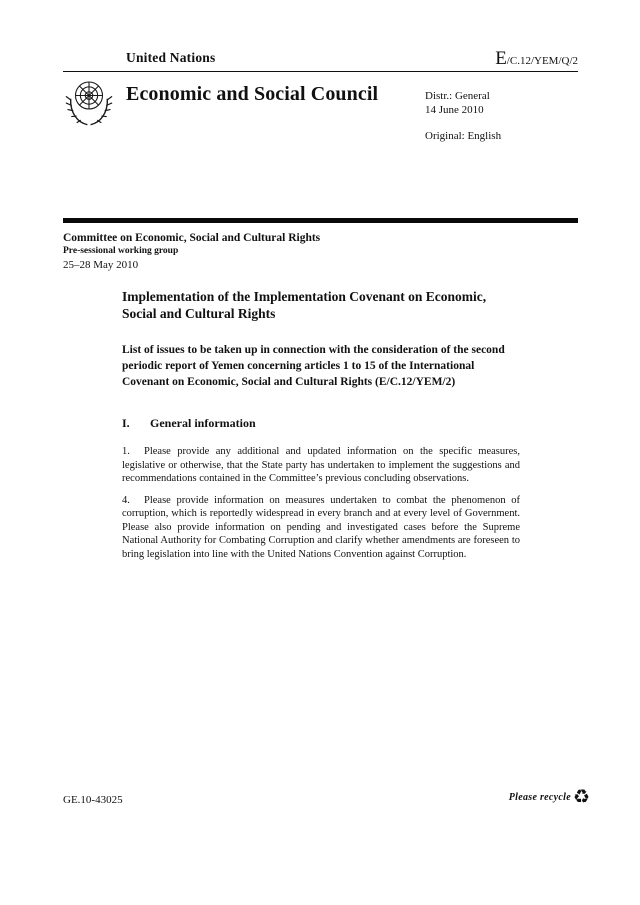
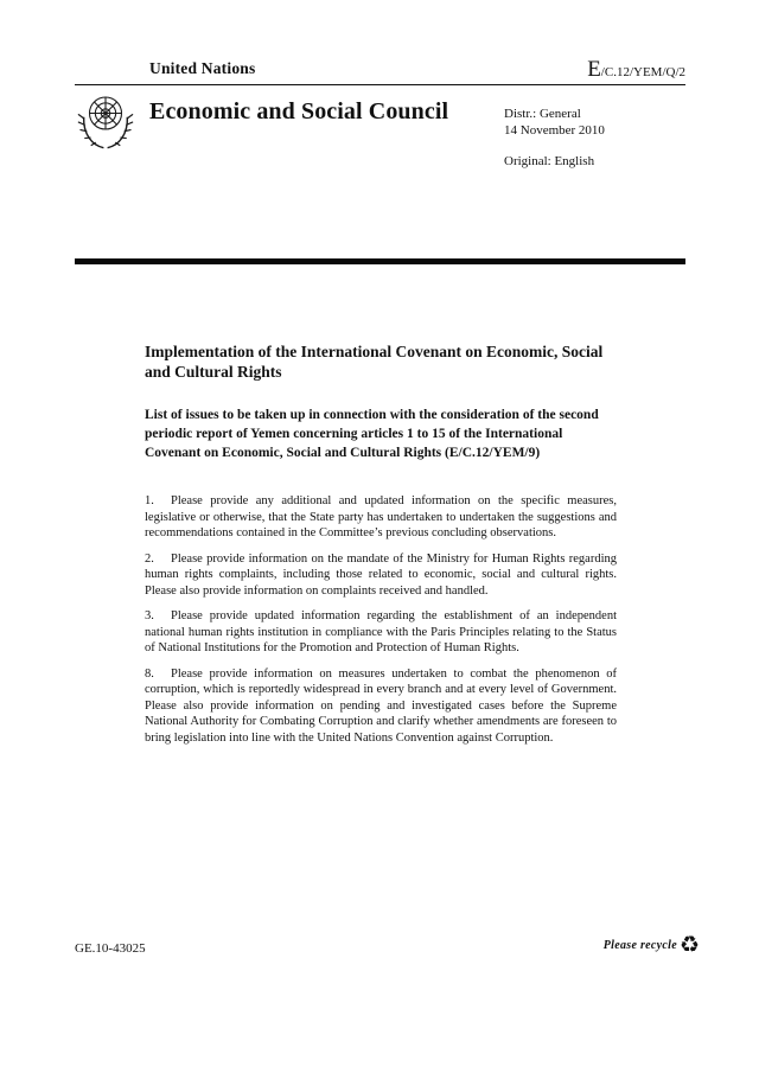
  United Nations
  E/C.12/YEM/Q/2
  Economic and Social Council
  Distr.: General
- 14 June 2010
+ 14 November 2010
  Original: English
- Committee on Economic, Social and Cultural Rights
- Pre-sessional working group
- 25–28 May 2010
- Implementation of the Implementation Covenant on Economic, Social and Cultural Rights
+ Implementation of the International Covenant on Economic, Social and Cultural Rights
- List of issues to be taken up in connection with the consideration of the second periodic report of Yemen concerning articles 1 to 15 of the International Covenant on Economic, Social and Cultural Rights (E/C.12/YEM/2)
+ List of issues to be taken up in connection with the consideration of the second periodic report of Yemen concerning articles 1 to 15 of the International Covenant on Economic, Social and Cultural Rights (E/C.12/YEM/9)
- I. General information
- 1. Please provide any additional and updated information on the specific measures, legislative or otherwise, that the State party has undertaken to implement the suggestions and recommendations contained in the Committee’s previous concluding observations.
+ 1. Please provide any additional and updated information on the specific measures, legislative or otherwise, that the State party has undertaken to undertaken the suggestions and recommendations contained in the Committee’s previous concluding observations.
+ 2. Please provide information on the mandate of the Ministry for Human Rights regarding human rights complaints, including those related to economic, social and cultural rights. Please also provide information on complaints received and handled.
+ 3. Please provide updated information regarding the establishment of an independent national human rights institution in compliance with the Paris Principles relating to the Status of National Institutions for the Promotion and Protection of Human Rights.
- 4. Please provide information on measures undertaken to combat the phenomenon of corruption, which is reportedly widespread in every branch and at every level of Government. Please also provide information on pending and investigated cases before the Supreme National Authority for Combating Corruption and clarify whether amendments are foreseen to bring legislation into line with the United Nations Convention against Corruption.
+ 8. Please provide information on measures undertaken to combat the phenomenon of corruption, which is reportedly widespread in every branch and at every level of Government. Please also provide information on pending and investigated cases before the Supreme National Authority for Combating Corruption and clarify whether amendments are foreseen to bring legislation into line with the United Nations Convention against Corruption.
  GE.10-43025
  Please recycle
  ♻
